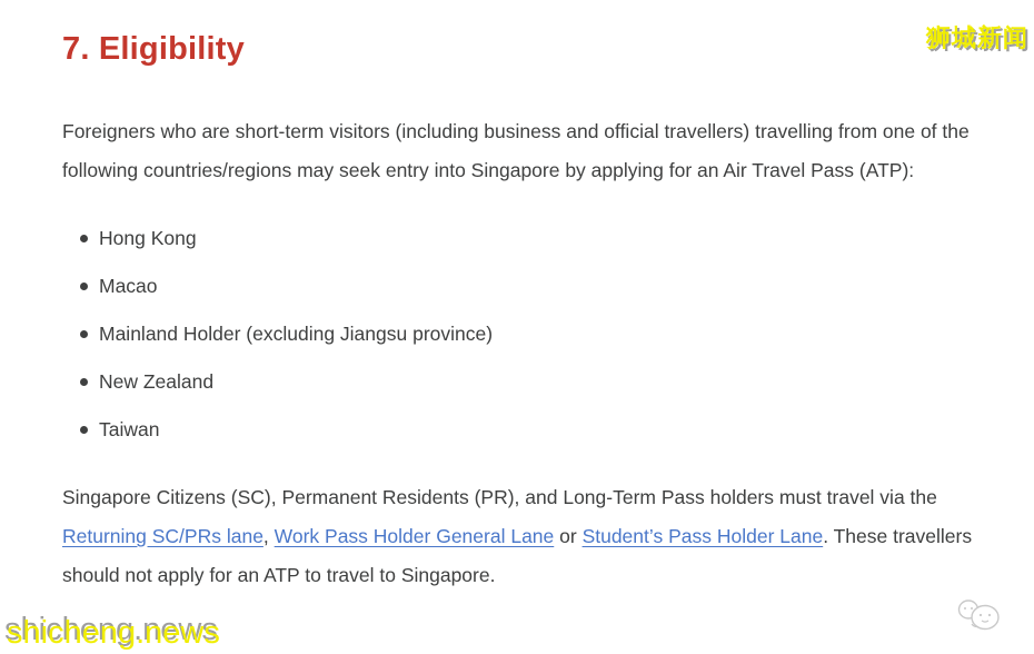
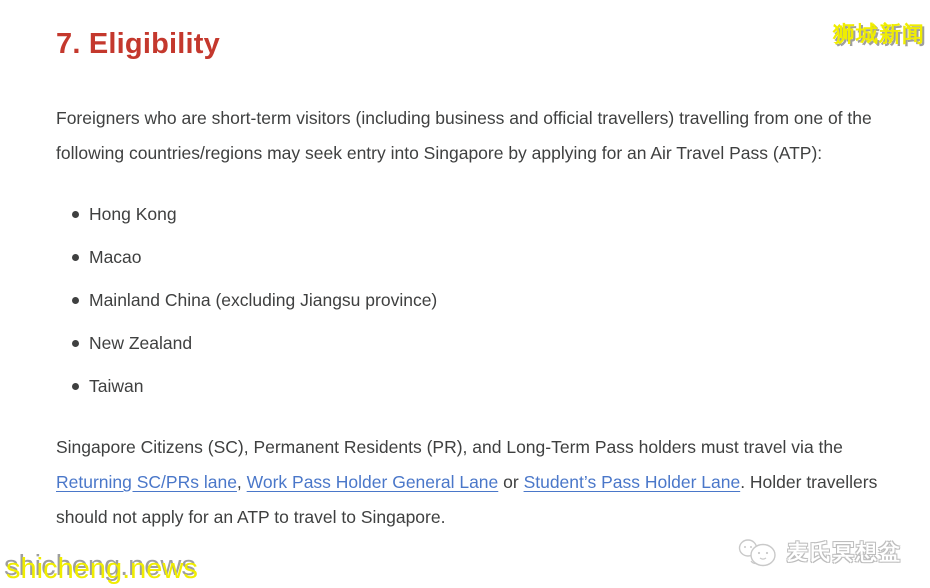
  7. Eligibility
  Foreigners who are short-term visitors (including business and official travellers) travelling from one of the following countries/regions may seek entry into Singapore by applying for an Air Travel Pass (ATP):
  Hong Kong
  Macao
- Mainland Holder (excluding Jiangsu province)
+ Mainland China (excluding Jiangsu province)
  New Zealand
  Taiwan
- Singapore Citizens (SC), Permanent Residents (PR), and Long-Term Pass holders must travel via the Returning SC/PRs lane, Work Pass Holder General Lane or Student’s Pass Holder Lane. These travellers should not apply for an ATP to travel to Singapore.
+ Singapore Citizens (SC), Permanent Residents (PR), and Long-Term Pass holders must travel via the Returning SC/PRs lane, Work Pass Holder General Lane or Student’s Pass Holder Lane. Holder travellers should not apply for an ATP to travel to Singapore.
  狮城新闻
  shicheng.news
+ 麦氏冥想盆
